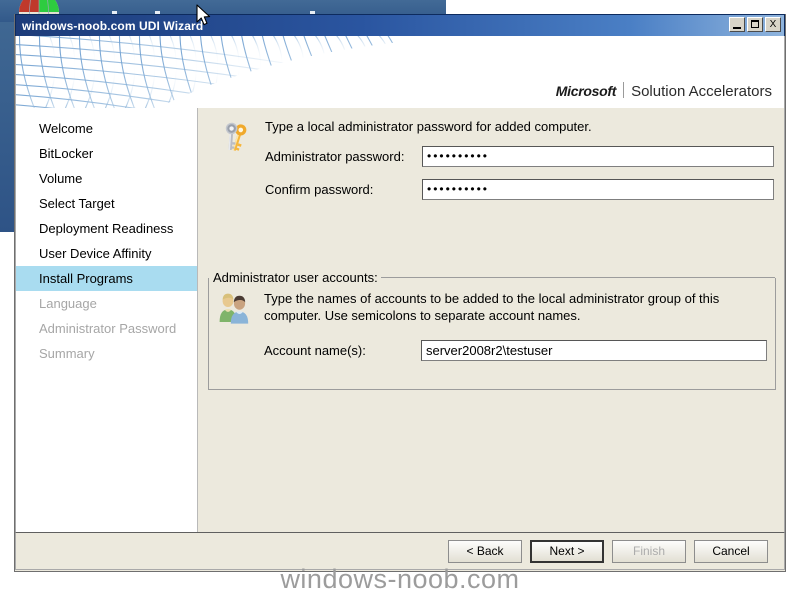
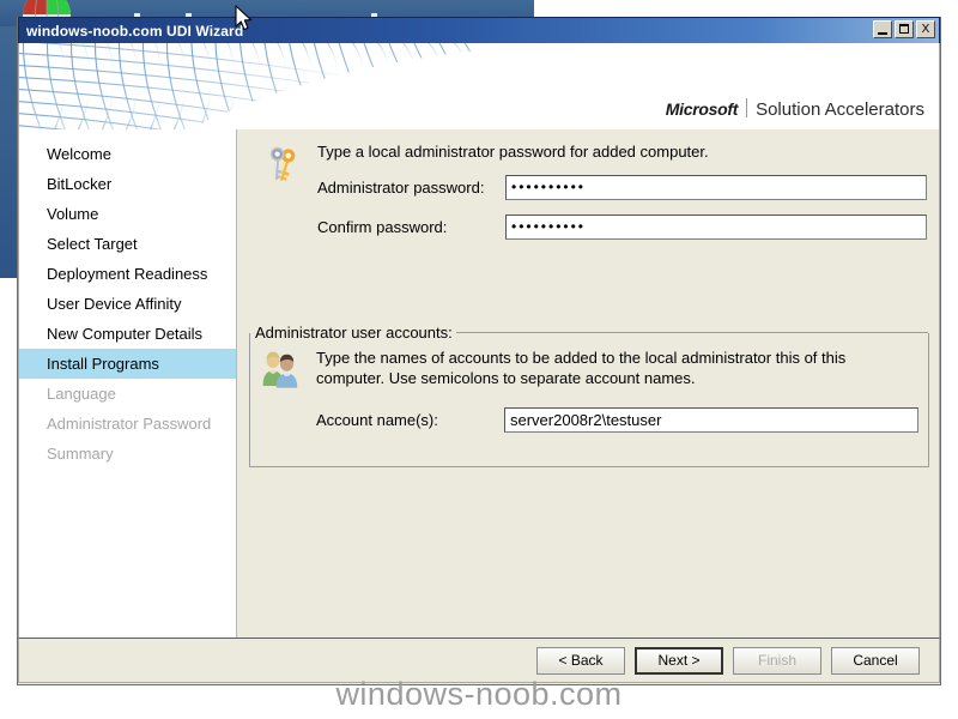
  windows-noob.com UDI Wizard
  X
  Microsoft
  Solution Accelerators
  Welcome
  BitLocker
  Volume
  Select Target
  Deployment Readiness
  User Device Affinity
+ New Computer Details
  Install Programs
  Language
  Administrator Password
  Summary
  Type a local administrator password for added computer.
  Administrator password:
  ••••••••••
  Confirm password:
  ••••••••••
  Administrator user accounts:
- Type the names of accounts to be added to the local administrator group of this computer. Use semicolons to separate account names.
+ Type the names of accounts to be added to the local administrator this of this computer. Use semicolons to separate account names.
  Account name(s):
  server2008r2\testuser
  < Back
  Next >
  Finish
  Cancel
  windows-noob.com
